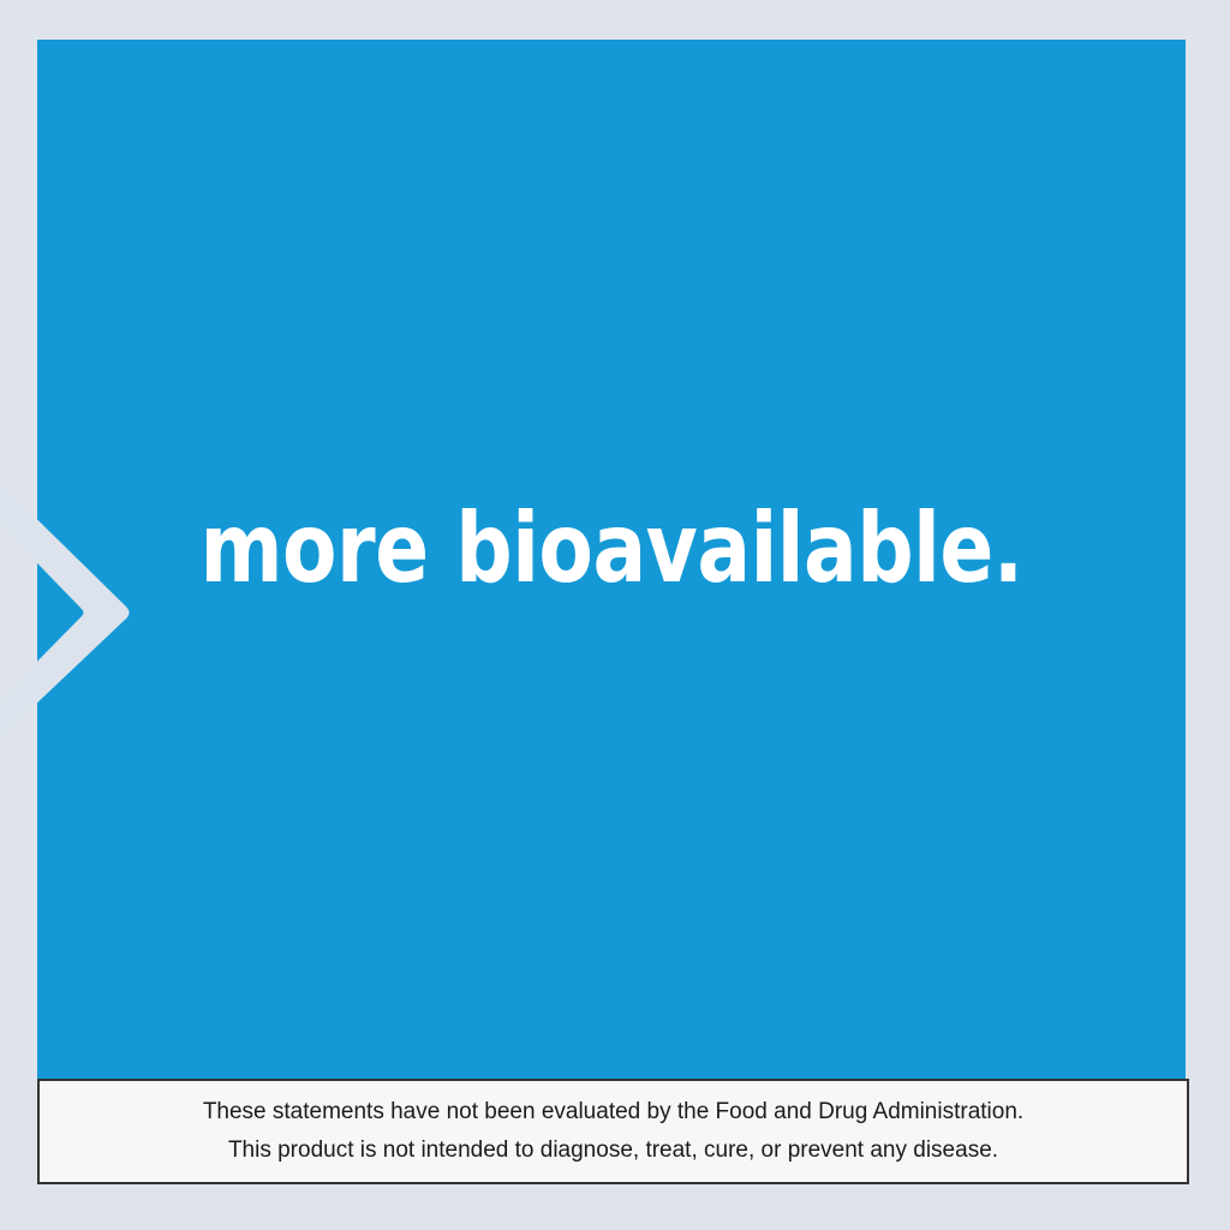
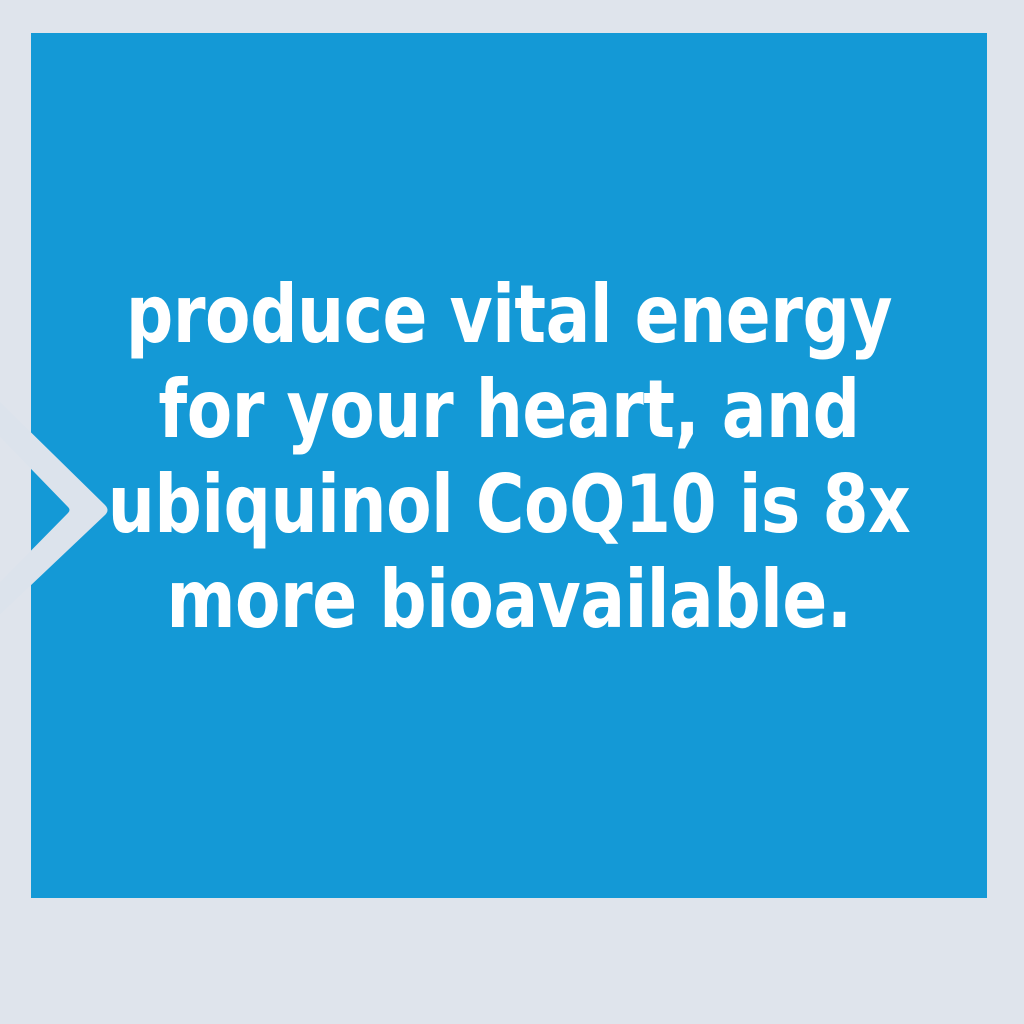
+ produce vital energy
+ for your heart, and
+ ubiquinol CoQ10 is 8x
  more bioavailable.
- These statements have not been evaluated by the Food and Drug Administration.
- This product is not intended to diagnose, treat, cure, or prevent any disease.
